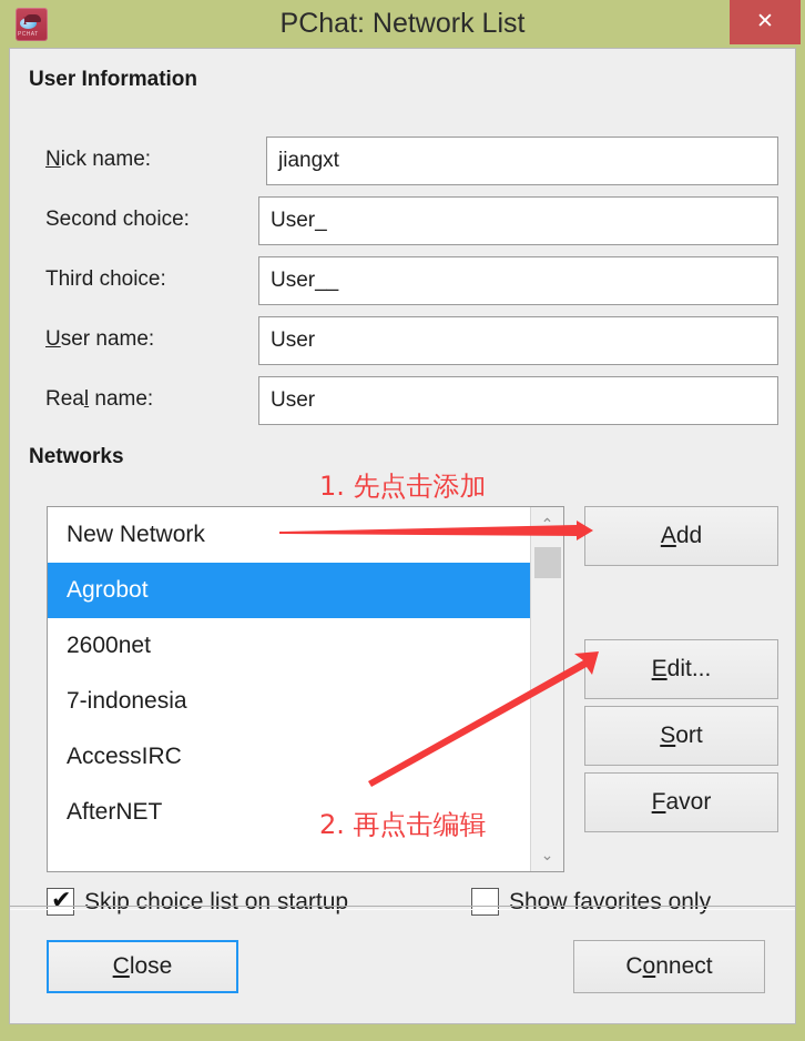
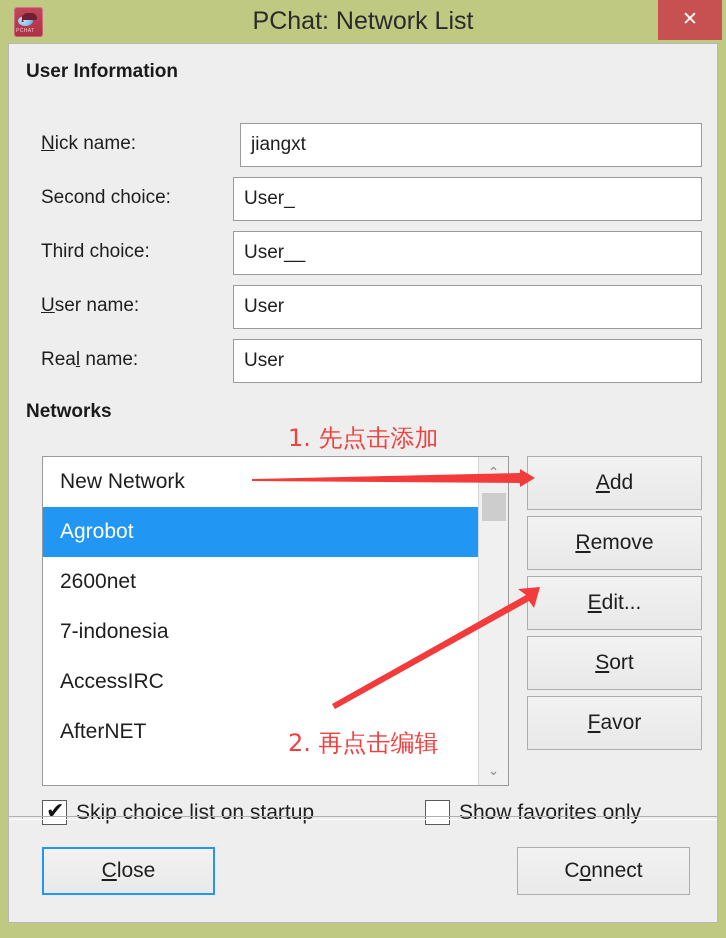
  P
  PChat: Network List
  ✕
  User Information
  Nick name:
  jiangxt
  Second choice:
  User_
  Third choice:
  User__
  User name:
  User
  Real name:
  User
  Networks
  New Network
  Agrobot
  2600net
  7-indonesia
  AccessIRC
  AfterNET
  ⌃
  ⌄
  Add
+ Remove
  Edit...
  Sort
  Favor
  ✔
  Skip choice list on startup
  Show favorites only
  Close
  Connect
  1. 先点击添加
  2. 再点击编辑
